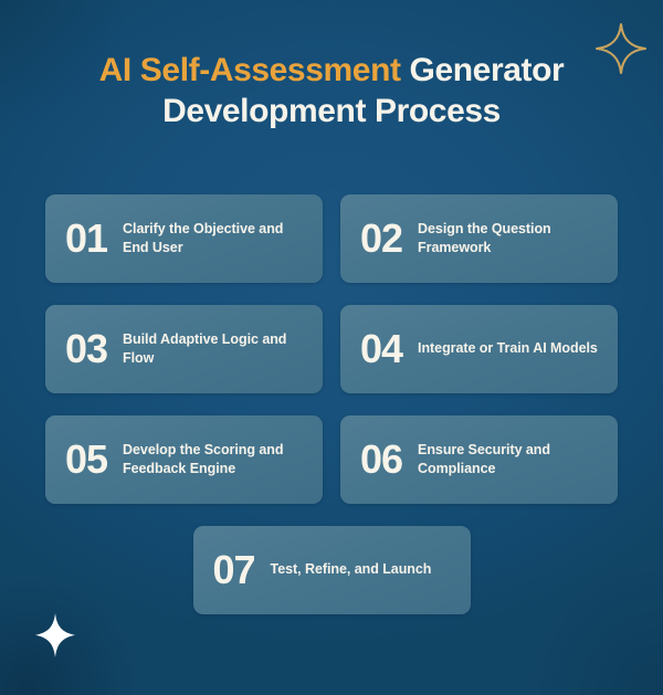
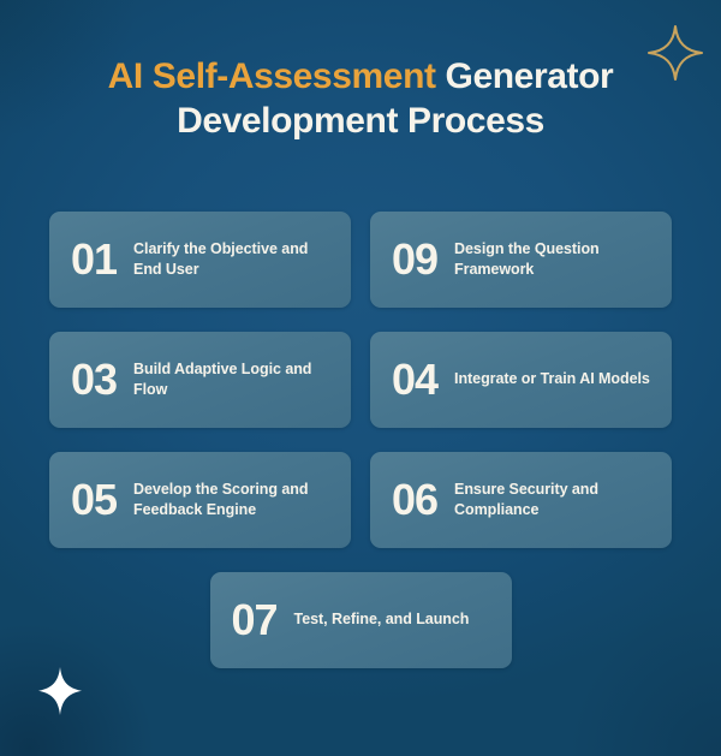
  AI Self-Assessment Generator
  Development Process
  01
  Clarify the Objective and End User
- 02
+ 09
  Design the Question Framework
  03
  Build Adaptive Logic and Flow
  04
  Integrate or Train AI Models
  05
  Develop the Scoring and Feedback Engine
  06
  Ensure Security and Compliance
  07
  Test, Refine, and Launch
